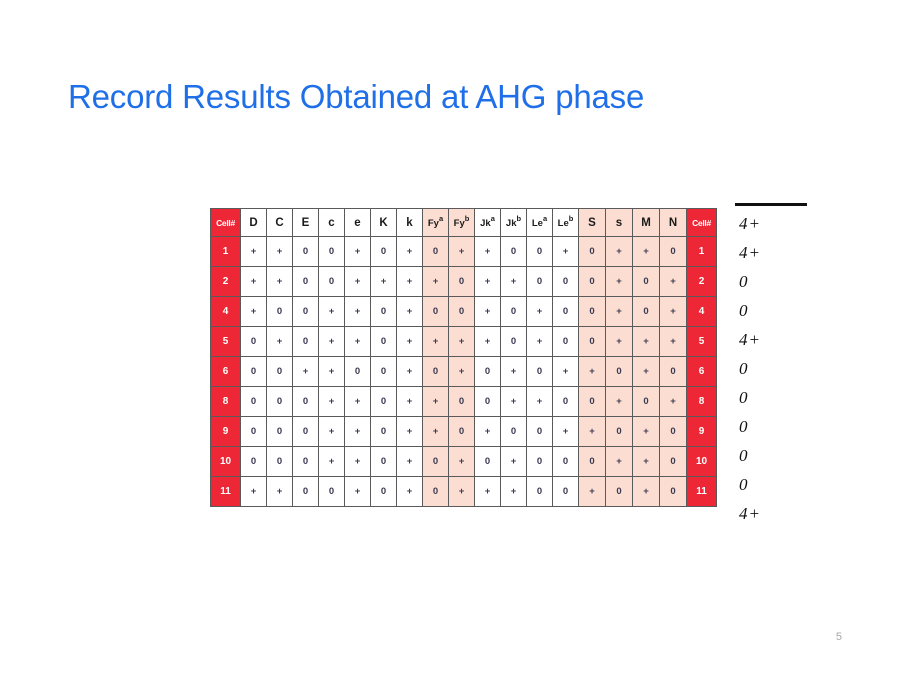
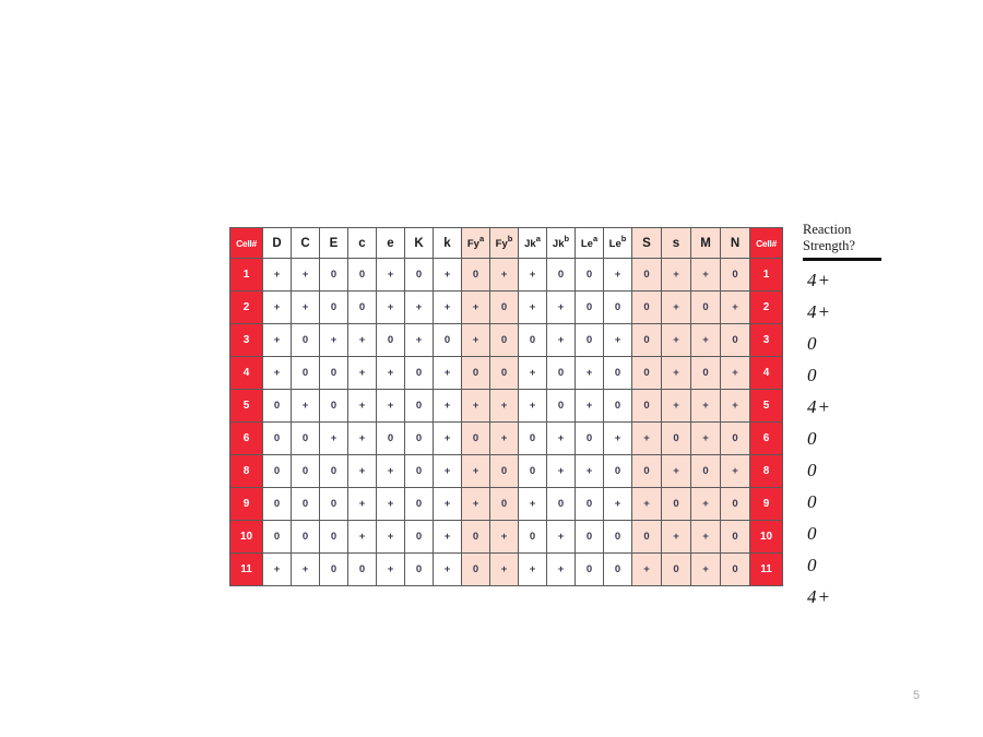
- Record Results Obtained at AHG phase
  Cell#	D	C	E	c	e	K	k	Fya	Fyb	Jka	Jkb	Lea	Leb	S	s	M	N	Cell#
  1	+	+	0	0	+	0	+	0	+	+	0	0	+	0	+	+	0	1
  2	+	+	0	0	+	+	+	+	0	+	+	0	0	0	+	0	+	2
+ 3	+	0	+	+	0	+	0	+	0	0	+	0	+	0	+	+	0	3
  4	+	0	0	+	+	0	+	0	0	+	0	+	0	0	+	0	+	4
  5	0	+	0	+	+	0	+	+	+	+	0	+	0	0	+	+	+	5
  6	0	0	+	+	0	0	+	0	+	0	+	0	+	+	0	+	0	6
  8	0	0	0	+	+	0	+	+	0	0	+	+	0	0	+	0	+	8
  9	0	0	0	+	+	0	+	+	0	+	0	0	+	+	0	+	0	9
  10	0	0	0	+	+	0	+	0	+	0	+	0	0	0	+	+	0	10
  11	+	+	0	0	+	0	+	0	+	+	+	0	0	+	0	+	0	11
+ Reaction
+ Strength?
  4+
  4+
  0
  0
  4+
  0
  0
  0
  0
  0
  4+
  5
